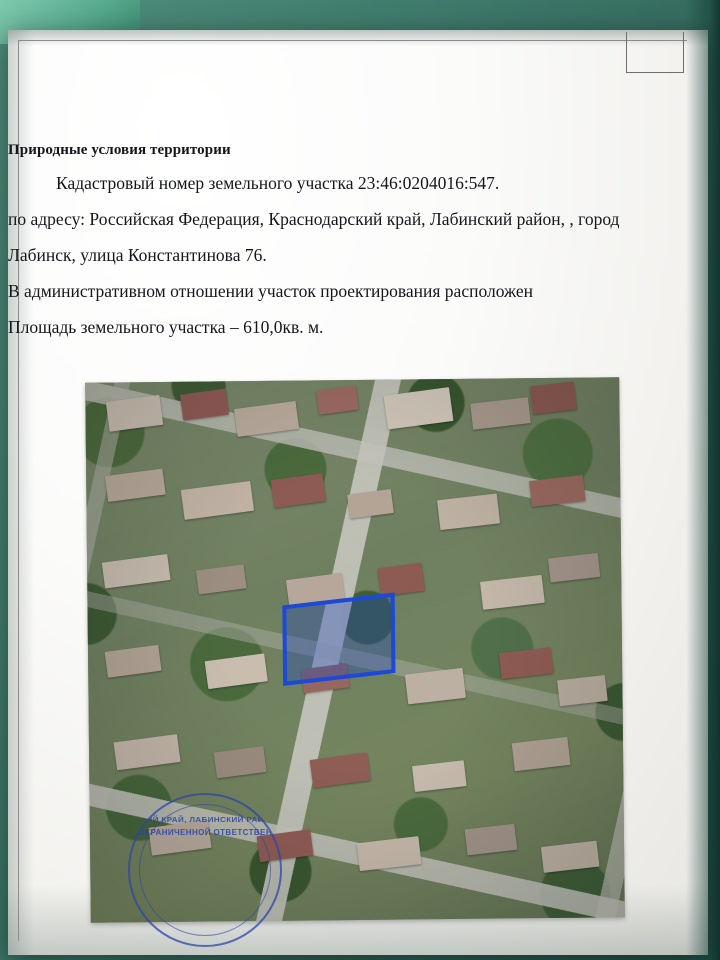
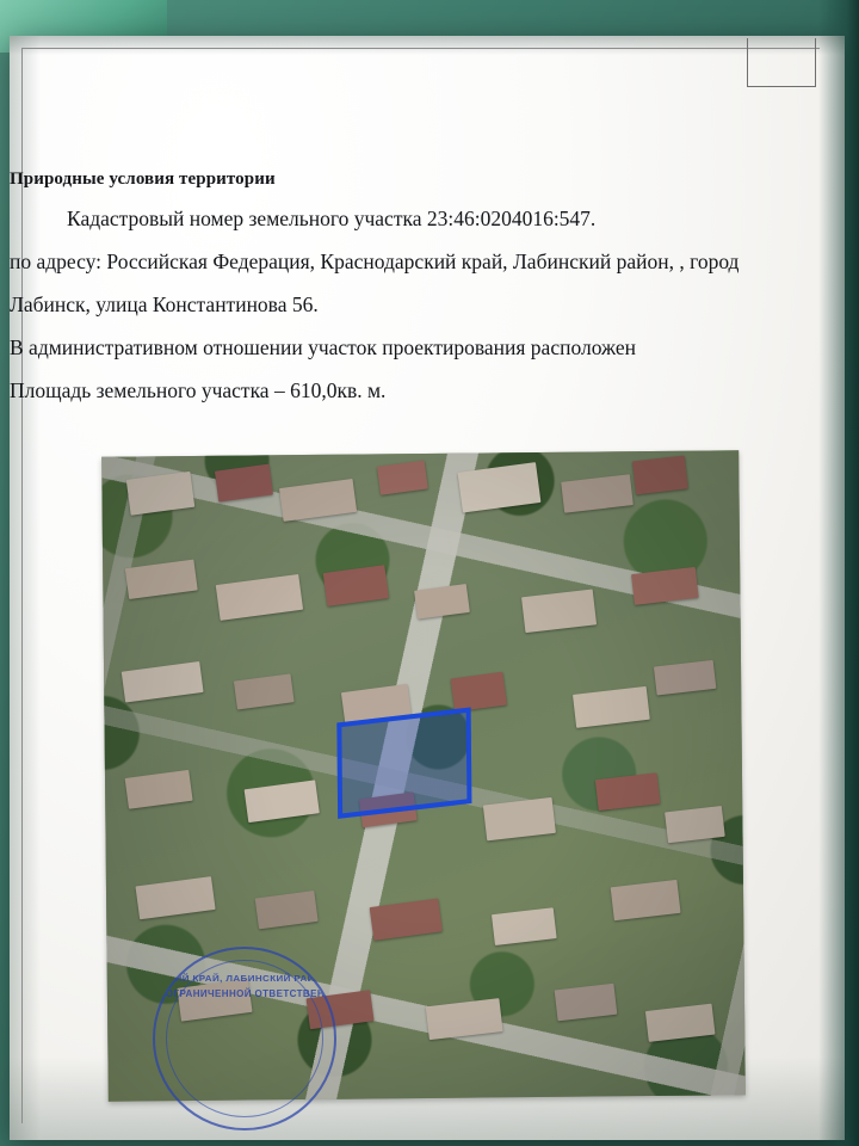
  Природные условия территории
  Кадастровый номер земельного участка 23:46:0204016:547.
  по адресу: Российская Федерация, Краснодарский край, Лабинский район, , город
- Лабинск, улица Константинова 76.
+ Лабинск, улица Константинова 56.
  В административном отношении участок проектирования расположен
  Площадь земельного участка – 610,0кв. м.
  ...КИЙ КРАЙ, ЛАБИНСКИЙ РАЙОН
  С ОГРАНИЧЕННОЙ ОТВЕТСТВЕН...
